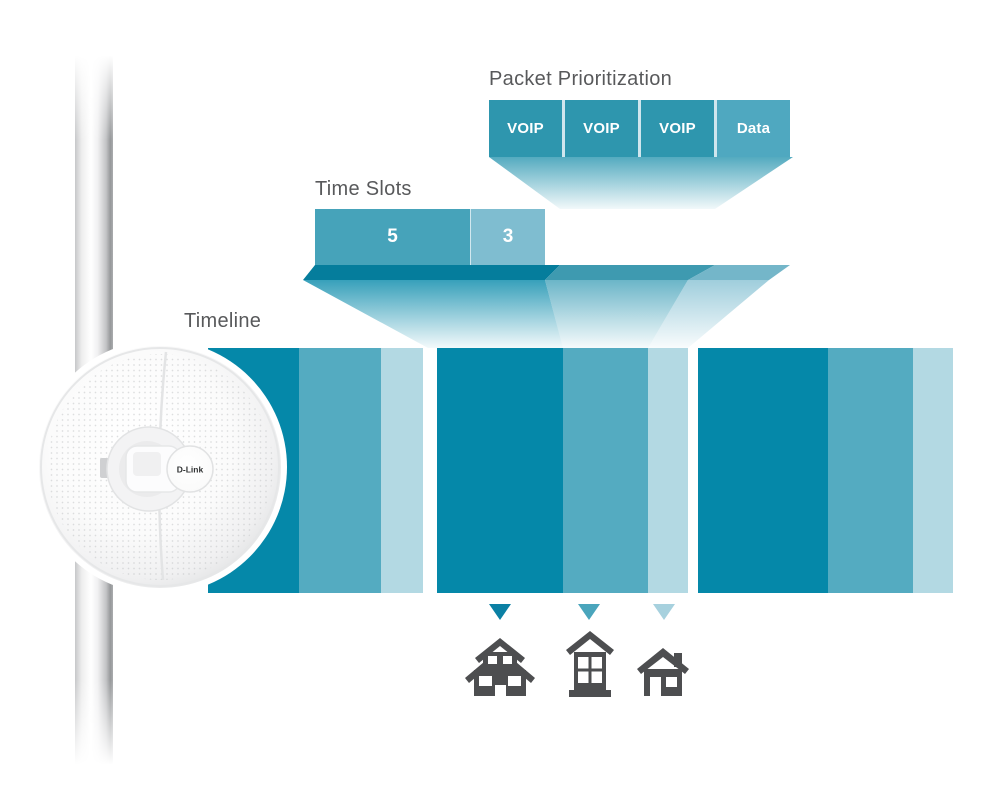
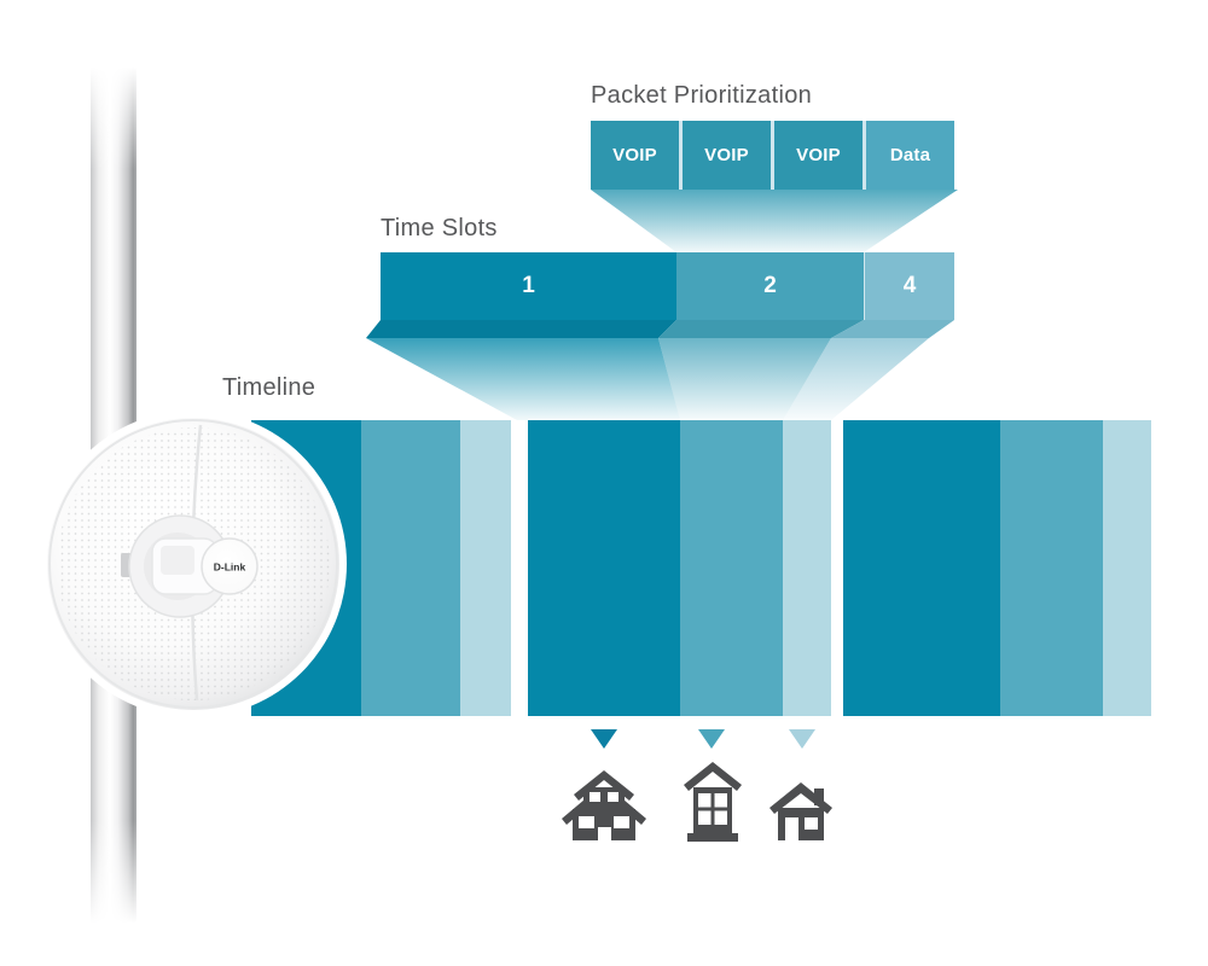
  Packet Prioritization
  Time Slots
  Timeline
  VOIP
  VOIP
  VOIP
  Data
+ 1
- 5
+ 2
- 3
+ 4
  D-Link
